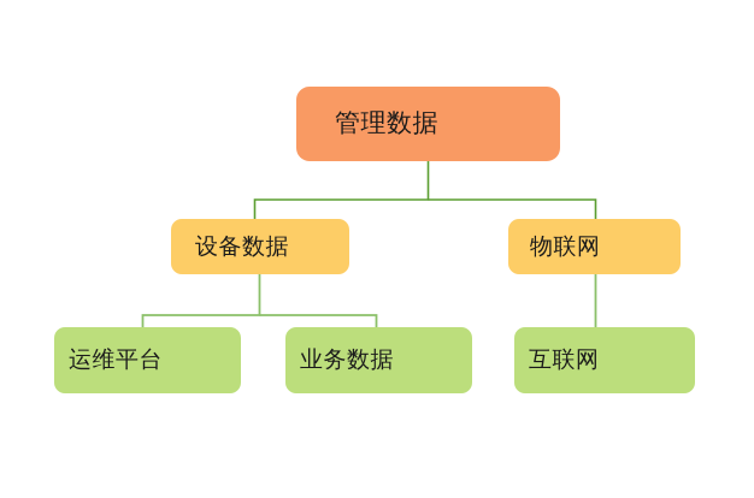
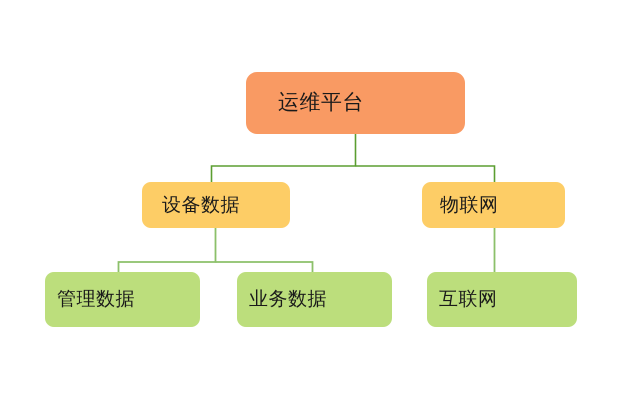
- 管理数据
+ 运维平台
  设备数据
  物联网
- 运维平台
+ 管理数据
  业务数据
  互联网
